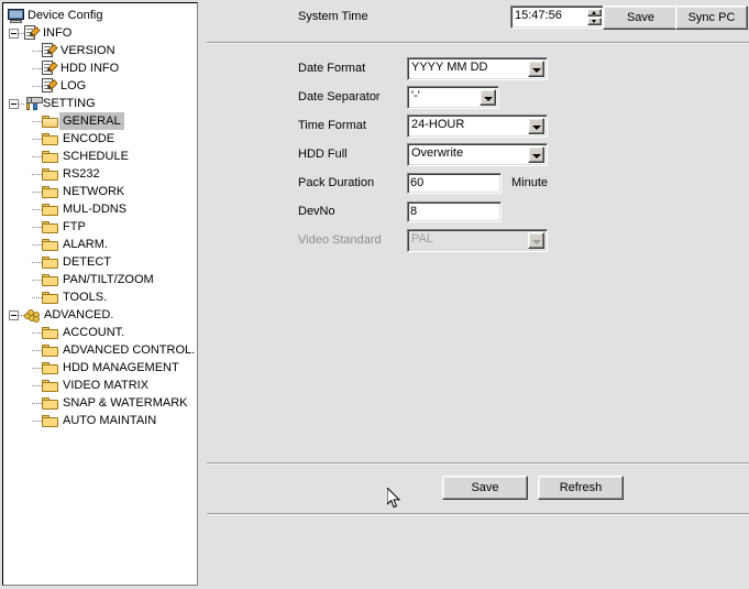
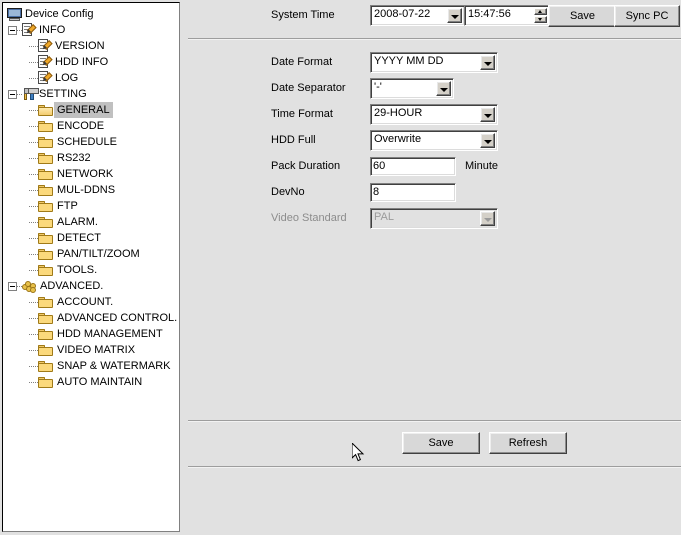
  Device Config
  INFO
  VERSION
  HDD INFO
  LOG
  SETTING
  GENERAL
  ENCODE
  SCHEDULE
  RS232
  NETWORK
  MUL-DDNS
  FTP
  ALARM.
  DETECT
  PAN/TILT/ZOOM
  TOOLS.
  ADVANCED.
  ACCOUNT.
  ADVANCED CONTROL.
  HDD MANAGEMENT
  VIDEO MATRIX
  SNAP & WATERMARK
  AUTO MAINTAIN
  System Time
+ 2008-07-22
  15:47:56
  Save
  Sync PC
  Date Format
  YYYY MM DD
  Date Separator
  '-'
  Time Format
- 24-HOUR
+ 29-HOUR
  HDD Full
  Overwrite
  Pack Duration
  60
  Minute
  DevNo
  8
  Video Standard
  PAL
  Save
  Refresh
